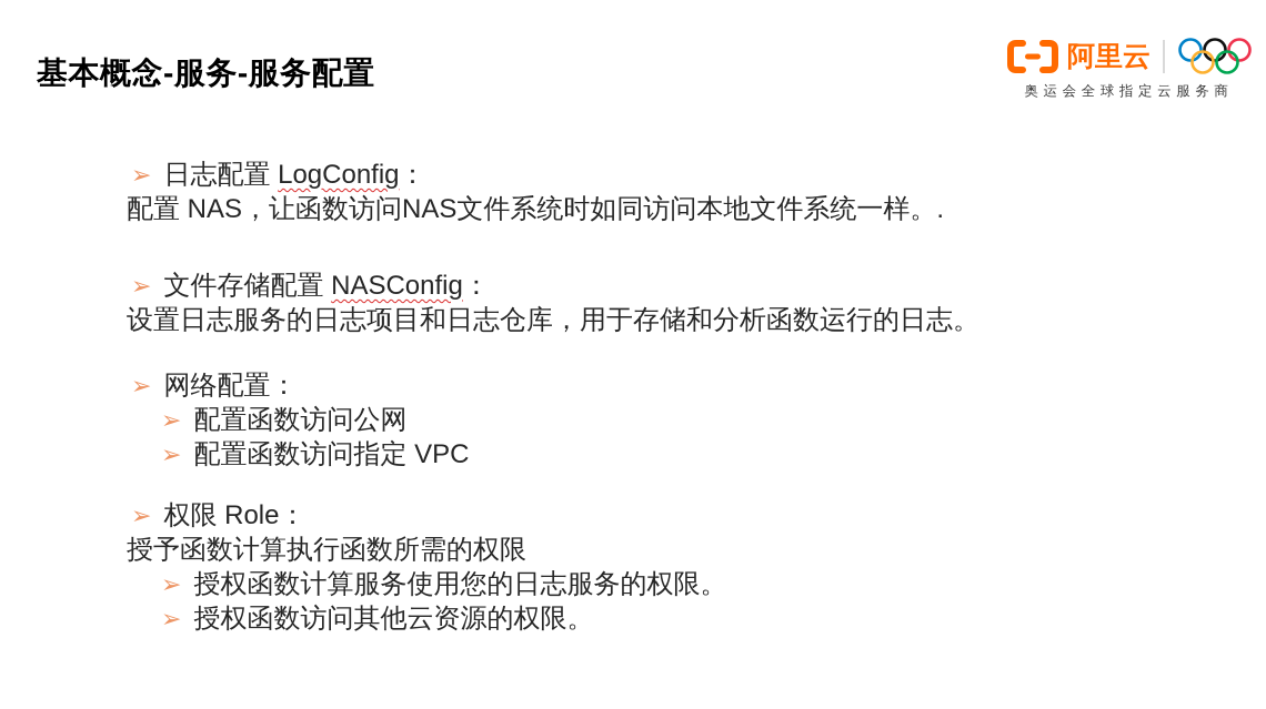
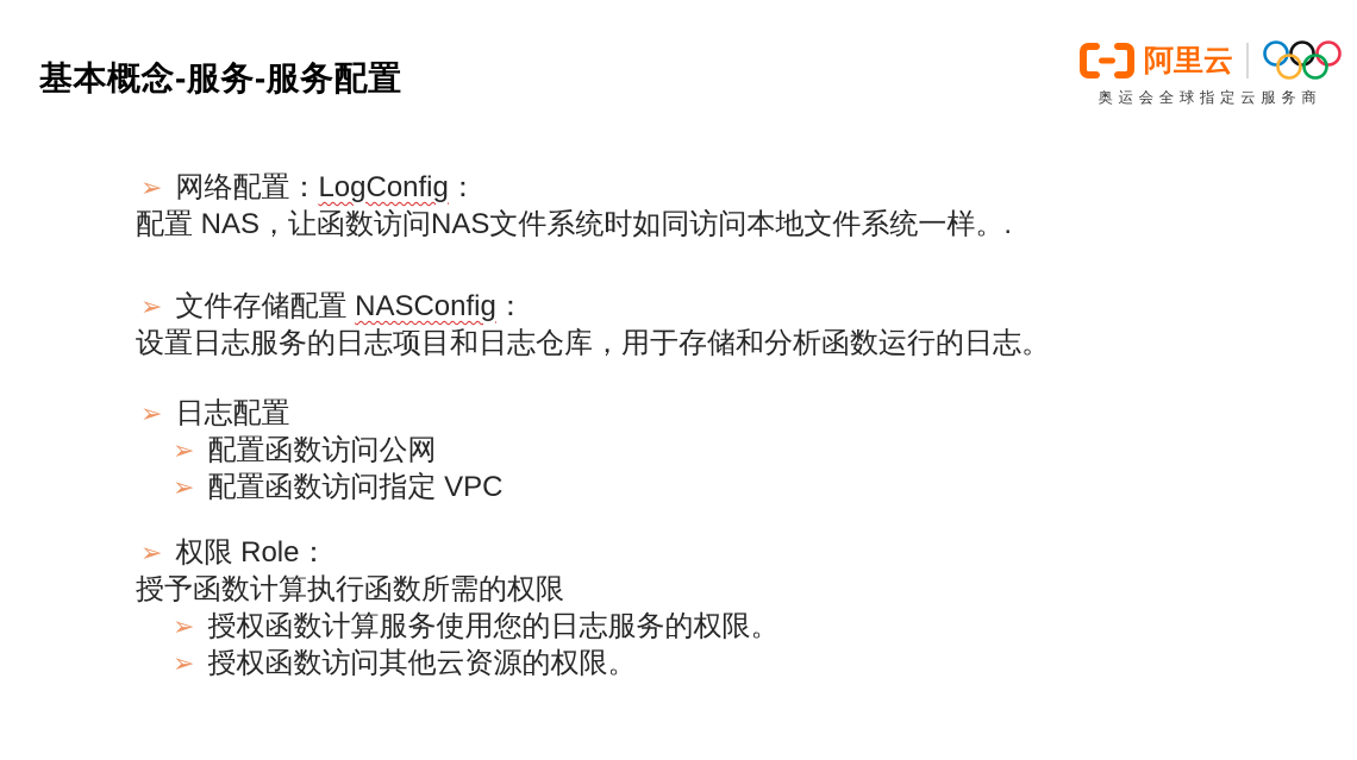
  基本概念-服务-服务配置
  阿里云
  奥运会全球指定云服务商
- ➢ 日志配置 LogConfig：
+ ➢ 网络配置：LogConfig：
  配置 NAS，让函数访问NAS文件系统时如同访问本地文件系统一样。.
  ➢ 文件存储配置 NASConfig：
  设置日志服务的日志项目和日志仓库，用于存储和分析函数运行的日志。
- ➢ 网络配置：
+ ➢ 日志配置
  ➢ 配置函数访问公网
  ➢ 配置函数访问指定 VPC
  ➢ 权限 Role：
  授予函数计算执行函数所需的权限
  ➢ 授权函数计算服务使用您的日志服务的权限。
  ➢ 授权函数访问其他云资源的权限。
